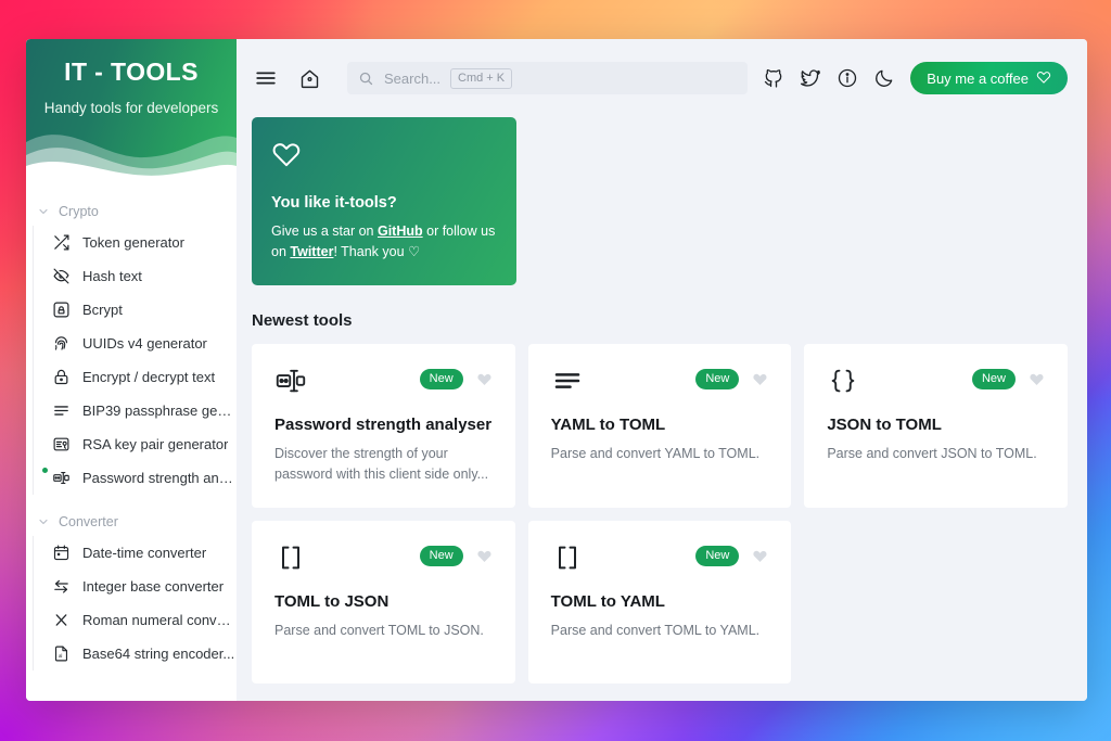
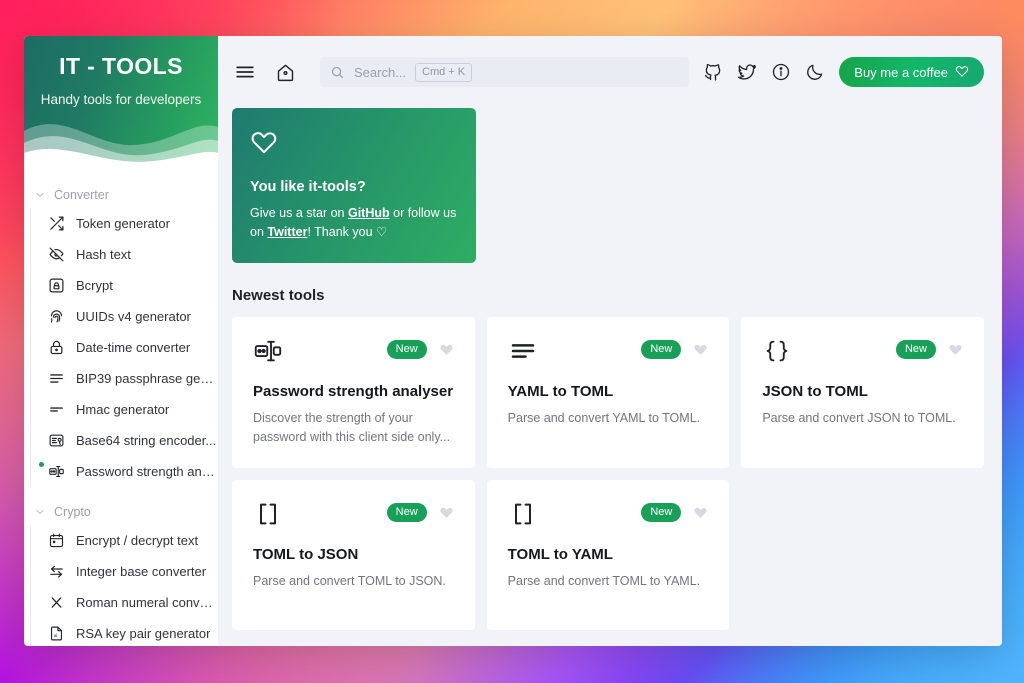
  IT - TOOLS
  Handy tools for developers
- Crypto
+ Converter
  Token generator
  Hash text
  Bcrypt
  UUIDs v4 generator
- Encrypt / decrypt text
+ Date-time converter
  BIP39 passphrase gen...
+ Hmac generator
- RSA key pair generator
+ Base64 string encoder...
  Password strength ana..
- Converter
+ Crypto
- Date-time converter
+ Encrypt / decrypt text
  Integer base converter
  Roman numeral conver..
- Base64 string encoder...
+ RSA key pair generator
  Search...
  Cmd + K
  Buy me a coffee
  You like it-tools?
  Give us a star on GitHub or follow us
  on Twitter! Thank you ♡
  Newest tools
  New
  Password strength analyser
  Discover the strength of your password with this client side only...
  New
  YAML to TOML
  Parse and convert YAML to TOML.
  New
  JSON to TOML
  Parse and convert JSON to TOML.
  New
  TOML to JSON
  Parse and convert TOML to JSON.
  New
  TOML to YAML
  Parse and convert TOML to YAML.
